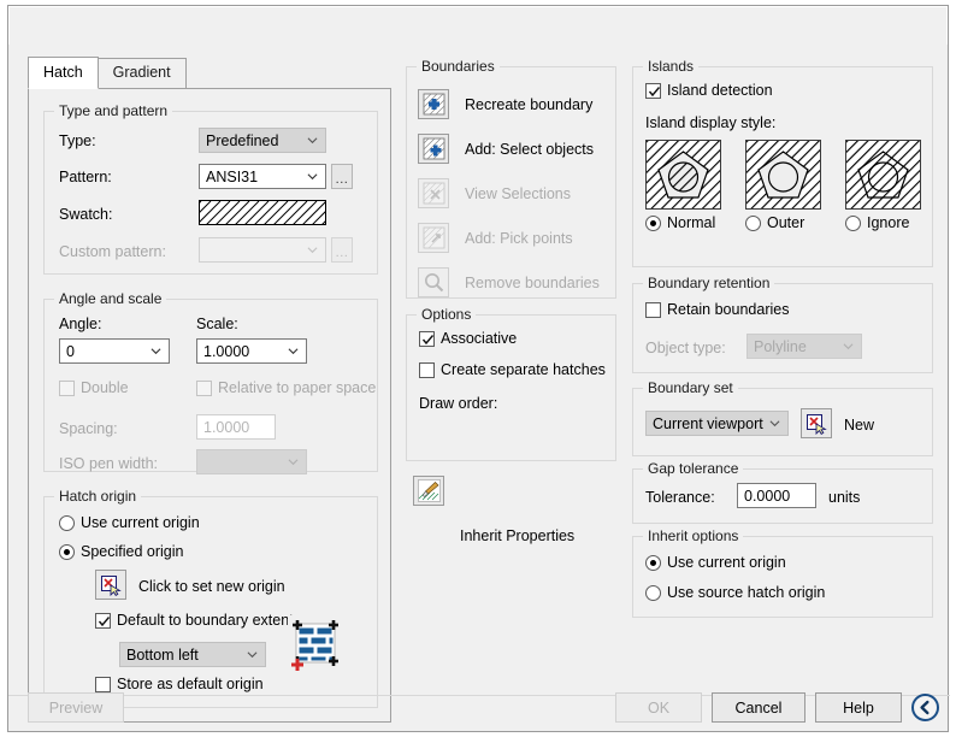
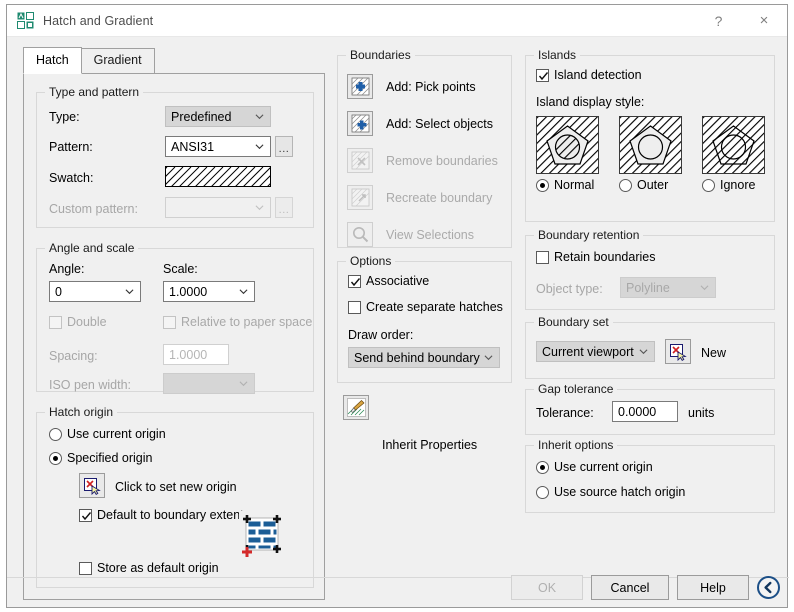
+ Hatch and Gradient
+ ?
+ ×
  Hatch
  Gradient
  Type and pattern
  Type:
  Predefined
  Pattern:
  ANSI31
  ...
  Swatch:
  Custom pattern:
  ...
  Angle and scale
  Angle:
  0
  Scale:
  1.0000
  Double
  Relative to paper space
  Spacing:
  1.0000
  ISO pen width:
  Hatch origin
  Use current origin
  Specified origin
  Click to set new origin
  Default to boundary exten
- Bottom left
  Store as default origin
  Boundaries
- Recreate boundary
+ Add: Pick points
  Add: Select objects
- View Selections
+ Remove boundaries
- Add: Pick points
+ Recreate boundary
- Remove boundaries
+ View Selections
  Options
  Associative
  Create separate hatches
  Draw order:
+ Send behind boundary
  Inherit Properties
  Islands
  Island detection
  Island display style:
  Normal
  Outer
  Ignore
  Boundary retention
  Retain boundaries
  Object type:
  Polyline
  Boundary set
  Current viewport
  New
  Gap tolerance
  Tolerance:
  0.0000
  units
  Inherit options
  Use current origin
  Use source hatch origin
- Preview
  OK
  Cancel
  Help
